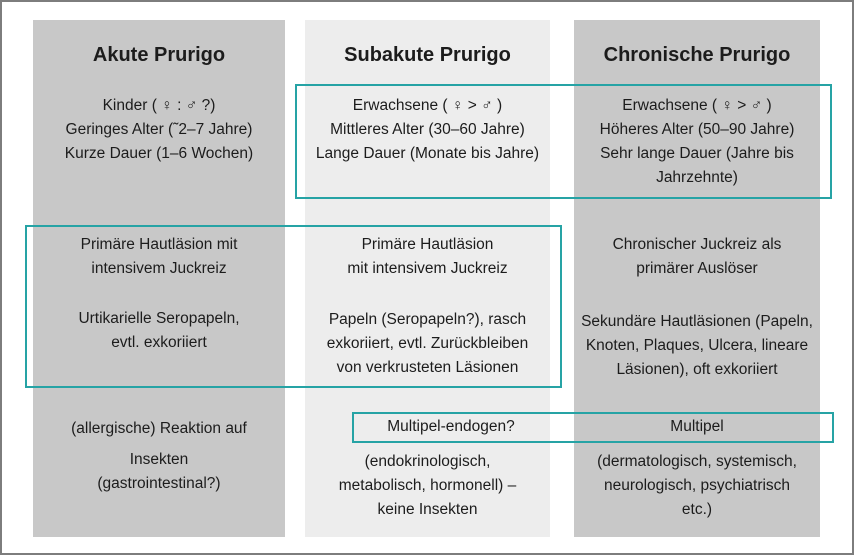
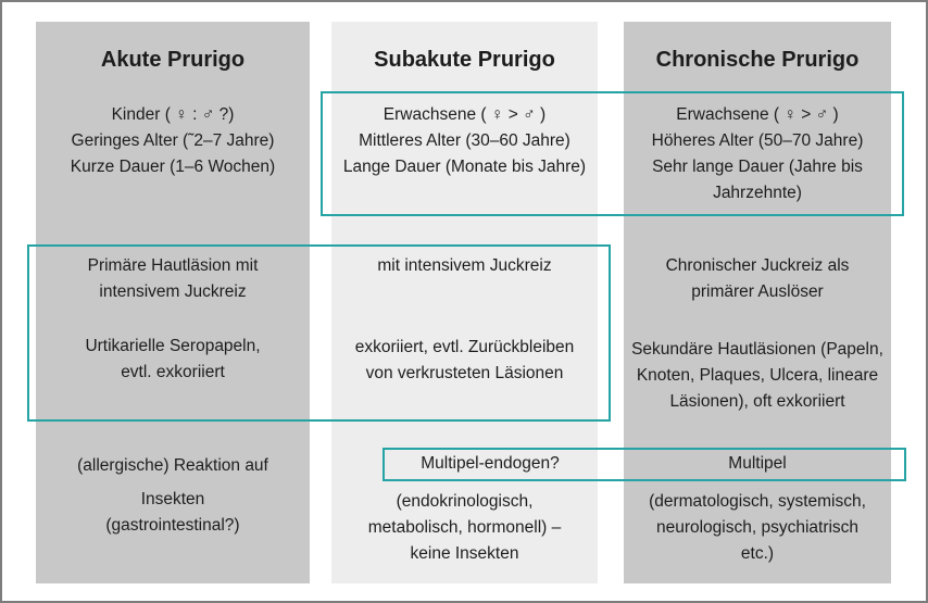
  Akute Prurigo
  Kinder ( ♀ : ♂ ?)
  Geringes Alter (˜2–7 Jahre)
  Kurze Dauer (1–6 Wochen)
  Primäre Hautläsion mit
  intensivem Juckreiz
  Urtikarielle Seropapeln,
  evtl. exkoriiert
  (allergische) Reaktion auf
  Insekten
  (gastrointestinal?)
  Subakute Prurigo
  Erwachsene ( ♀ > ♂ )
  Mittleres Alter (30–60 Jahre)
  Lange Dauer (Monate bis Jahre)
- Primäre Hautläsion
  mit intensivem Juckreiz
- Papeln (Seropapeln?), rasch
  exkoriiert, evtl. Zurückbleiben
  von verkrusteten Läsionen
  Multipel-endogen?
  (endokrinologisch,
  metabolisch, hormonell) –
  keine Insekten
  Chronische Prurigo
  Erwachsene ( ♀ > ♂ )
- Höheres Alter (50–90 Jahre)
+ Höheres Alter (50–70 Jahre)
  Sehr lange Dauer (Jahre bis
  Jahrzehnte)
  Chronischer Juckreiz als
  primärer Auslöser
  Sekundäre Hautläsionen (Papeln,
  Knoten, Plaques, Ulcera, lineare
  Läsionen), oft exkoriiert
  Multipel
  (dermatologisch, systemisch,
  neurologisch, psychiatrisch
  etc.)
